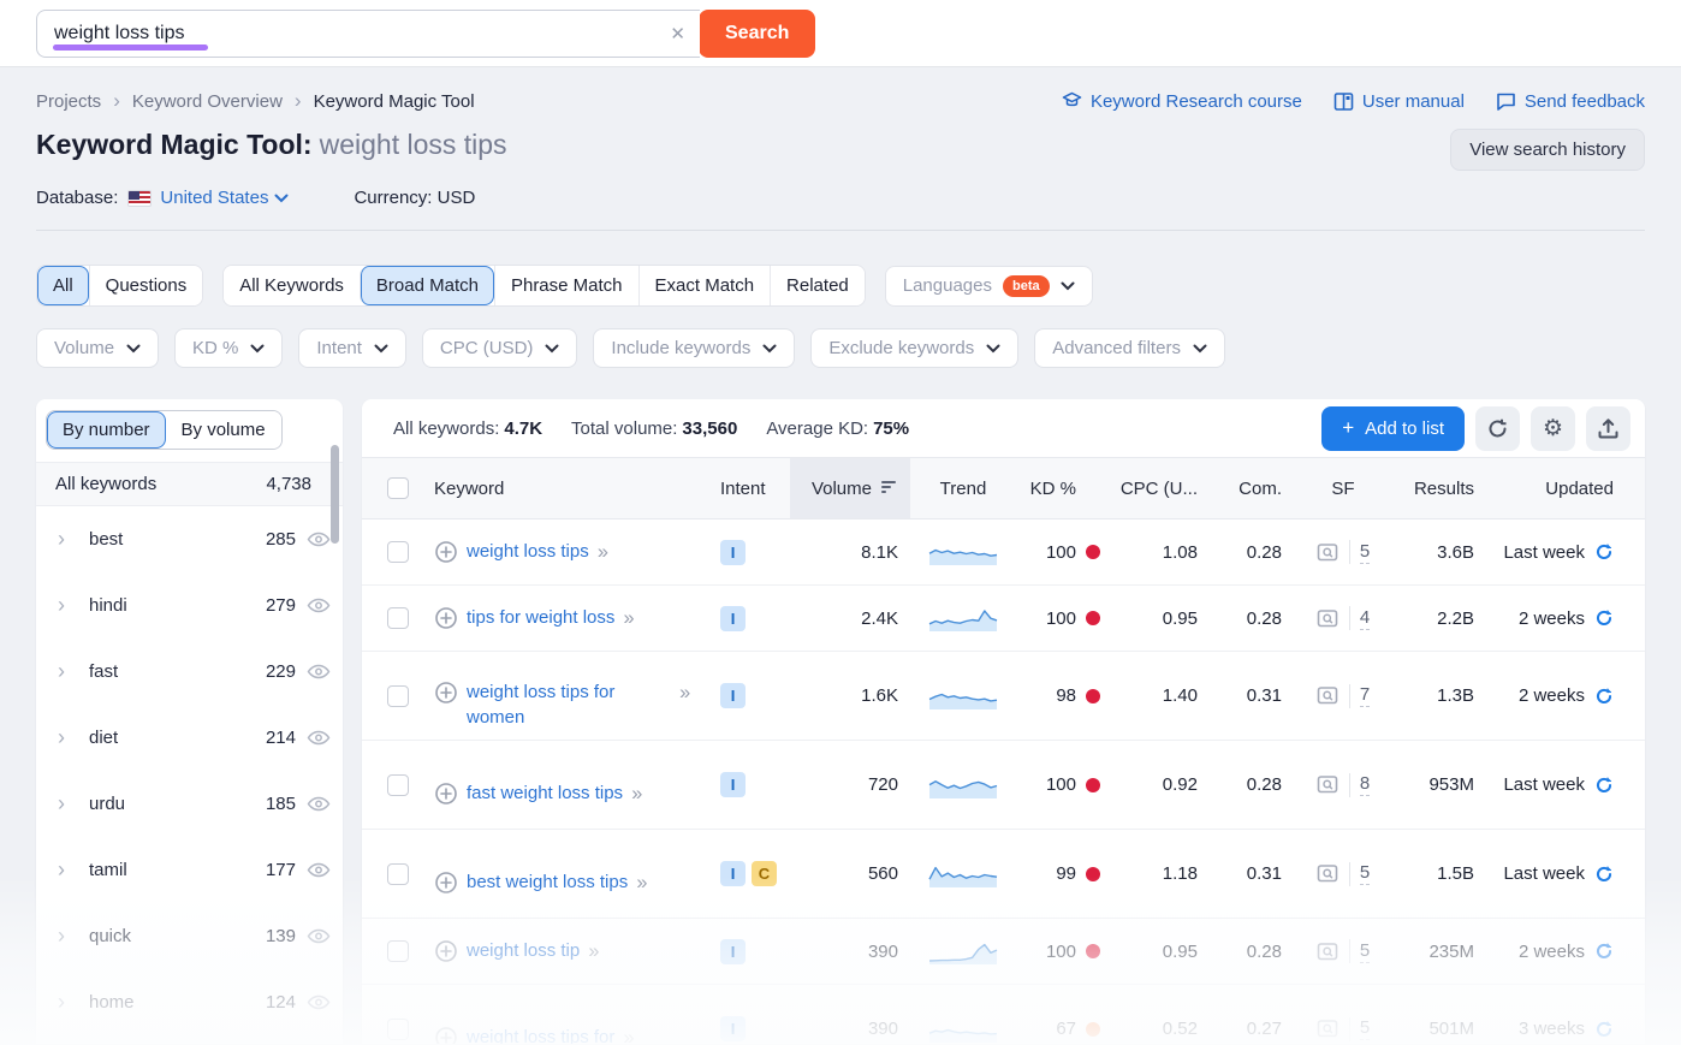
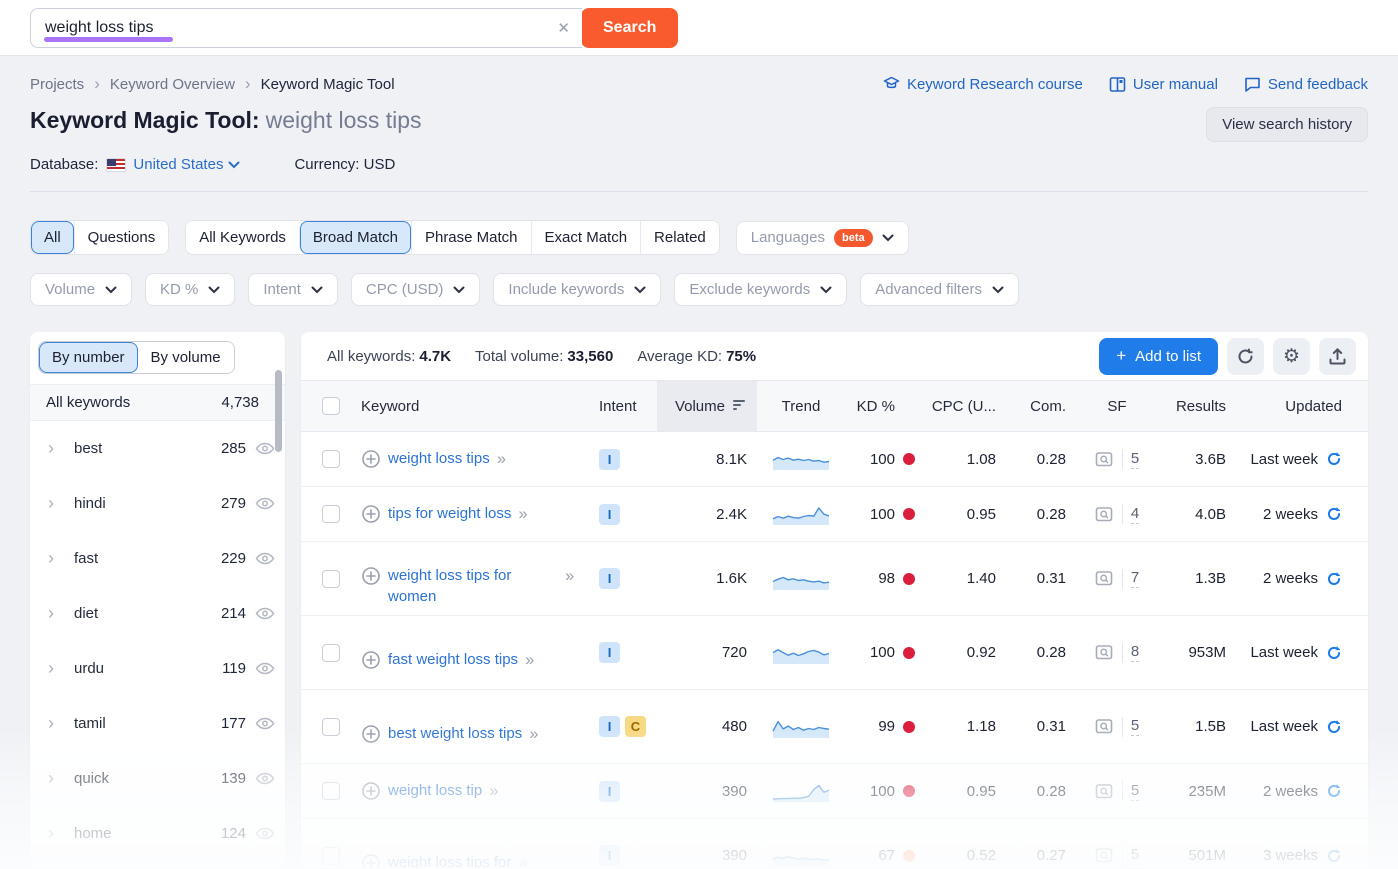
  weight loss tips
  ✕
  Search
  Projects
  ›
  Keyword Overview
  ›
  Keyword Magic Tool
  Keyword Research course
  User manual
  Send feedback
  Keyword Magic Tool: weight loss tips
  View search history
  Database:
  United States
  Currency: USD
  All
  Questions
  All Keywords
  Broad Match
  Phrase Match
  Exact Match
  Related
  Languages
  beta
  Volume
  KD %
  Intent
  CPC (USD)
  Include keywords
  Exclude keywords
  Advanced filters
  By number
  By volume
  All keywords
  4,738
  ›
  best
  285
  ›
  hindi
  279
  ›
  fast
  229
  ›
  diet
  214
  ›
  urdu
- 185
+ 119
  ›
  tamil
  177
  All keywords: 4.7K
  Total volume: 33,560
  Average KD: 75%
  +
  Add to list
  ⚙
  Keyword
  Intent
  Volume
  Trend
  KD %
  CPC (U...
  Com.
  SF
  Results
  Updated
  weight loss tips
  ››
  I
  8.1K
  100
  1.08
  0.28
  5
  3.6B
  Last week
  tips for weight loss
  ››
  I
  2.4K
  100
  0.95
  0.28
  4
- 2.2B
+ 4.0B
  2 weeks
  weight loss tips for women
  ››
  I
  1.6K
  98
  1.40
  0.31
  7
  1.3B
  2 weeks
  fast weight loss tips
  ››
  I
  720
  100
  0.92
  0.28
  8
  953M
  Last week
  I
  C
- 560
+ 480
  99
  1.18
  0.31
  5
  1.5B
  Last week
